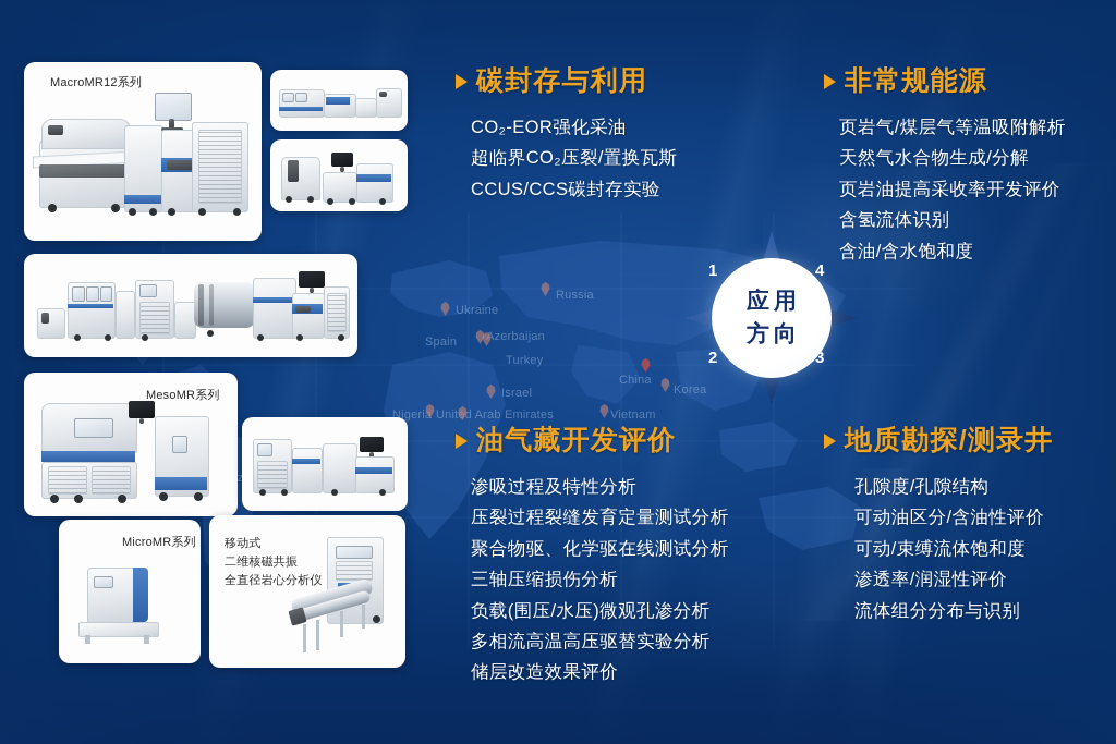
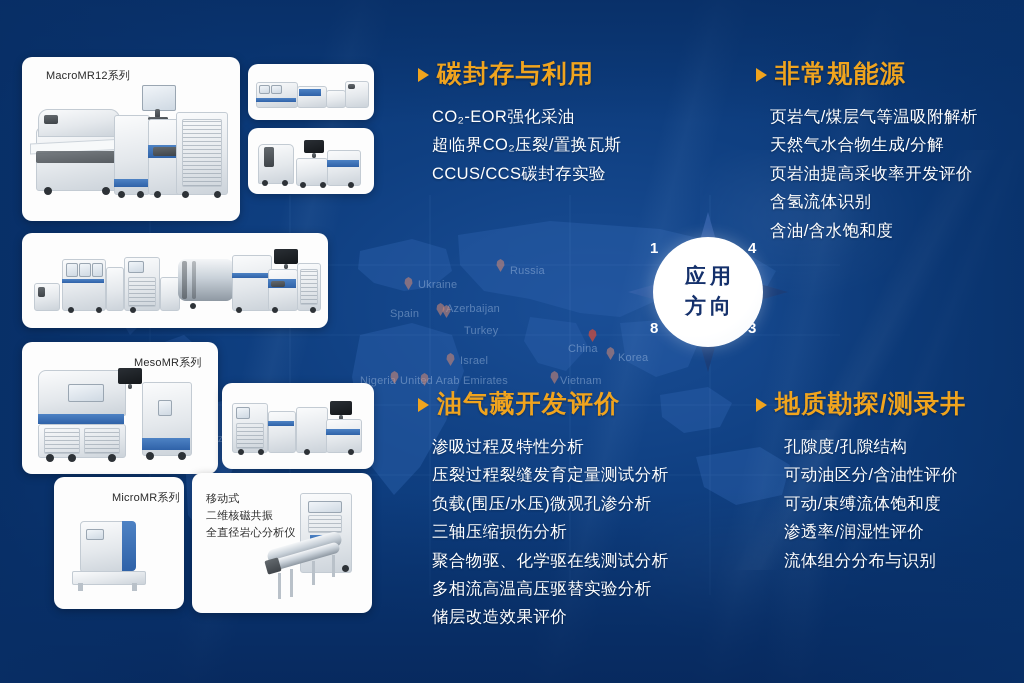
  MacroMR12系列
  MesoMR系列
  MicroMR系列
  移动式
  二维核磁共振
  全直径岩心分析仪
  1
  4
- 2
+ 8
  3
  应用
  方向
  碳封存与利用
  CO₂-EOR强化采油
  超临界CO₂压裂/置换瓦斯
  CCUS/CCS碳封存实验
  非常规能源
  页岩气/煤层气等温吸附解析
  天然气水合物生成/分解
  页岩油提高采收率开发评价
  含氢流体识别
  含油/含水饱和度
  油气藏开发评价
  渗吸过程及特性分析
  压裂过程裂缝发育定量测试分析
- 聚合物驱、化学驱在线测试分析
+ 负载(围压/水压)微观孔渗分析
  三轴压缩损伤分析
- 负载(围压/水压)微观孔渗分析
+ 聚合物驱、化学驱在线测试分析
  多相流高温高压驱替实验分析
  储层改造效果评价
  地质勘探/测录井
  孔隙度/孔隙结构
  可动油区分/含油性评价
  可动/束缚流体饱和度
  渗透率/润湿性评价
  流体组分分布与识别
